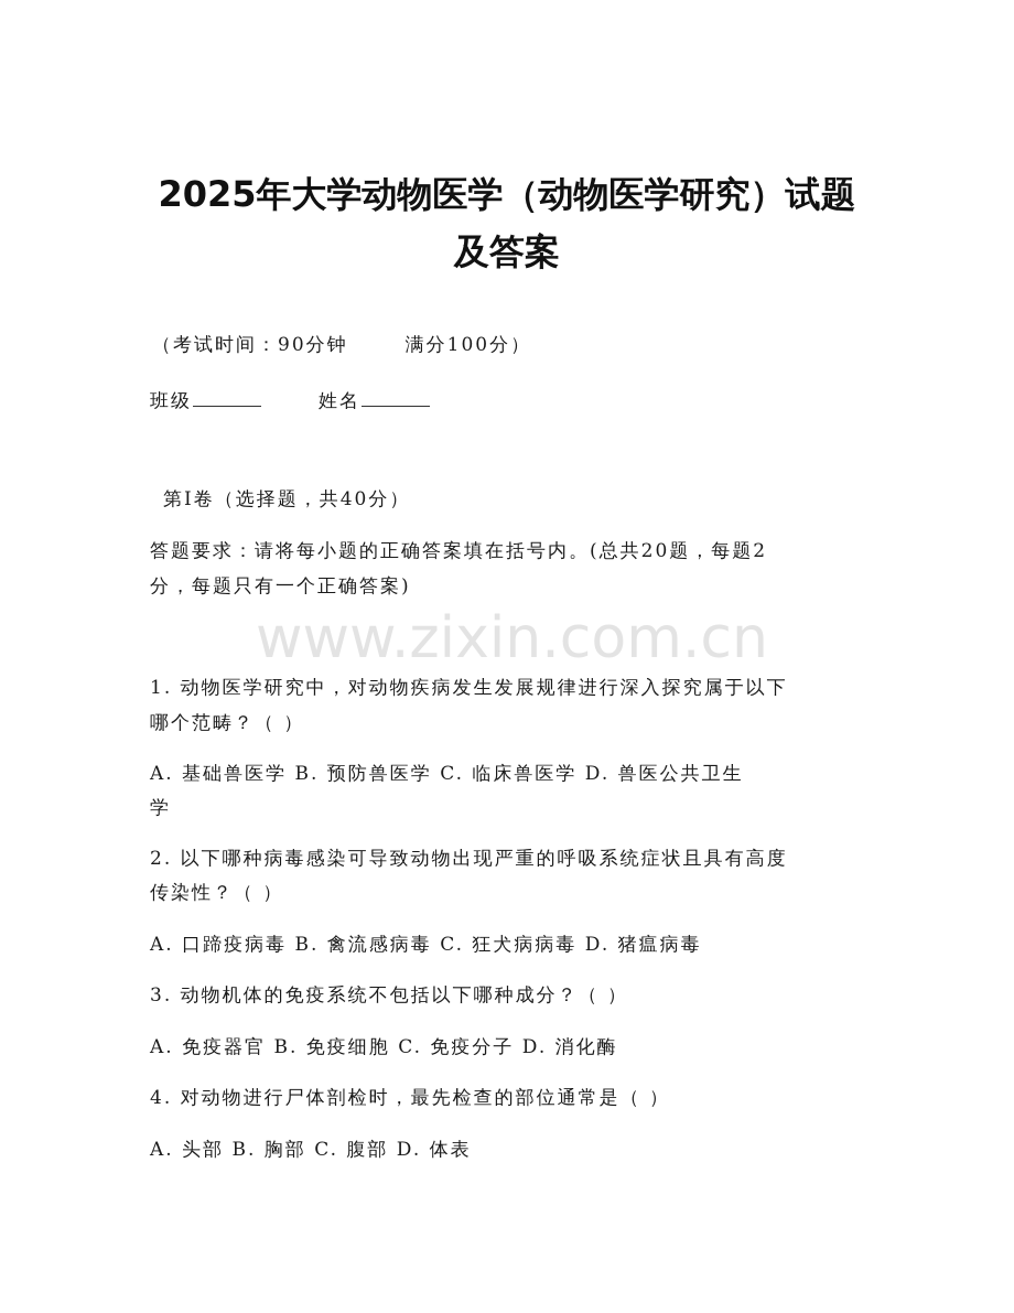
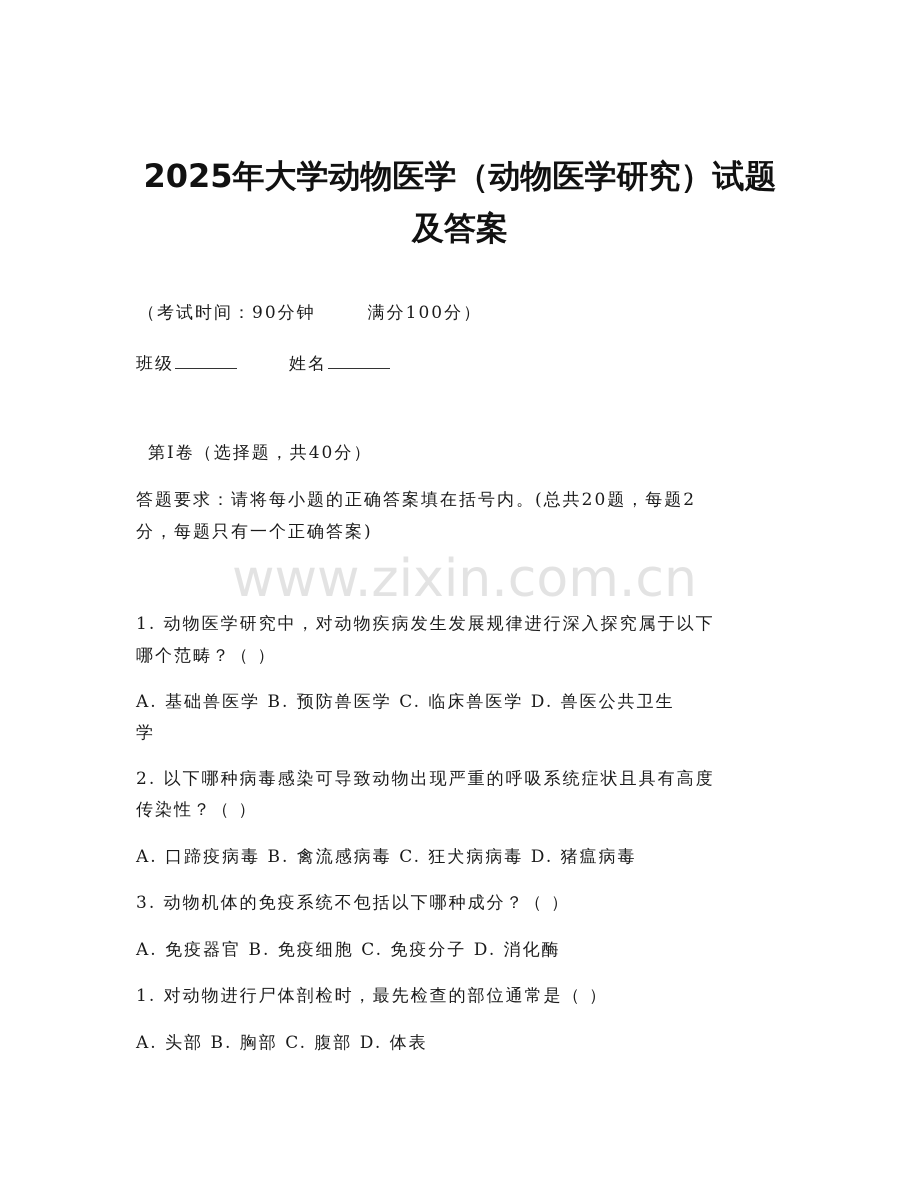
  2025年大学动物医学（动物医学研究）试题
  及答案
  （考试时间：90分钟 满分100分）
  班级 姓名
  第Ⅰ卷（选择题，共40分）
  答题要求：请将每小题的正确答案填在括号内。(总共20题，每题2
  分，每题只有一个正确答案)
  www.zixin.com.cn
  1. 动物医学研究中，对动物疾病发生发展规律进行深入探究属于以下
  哪个范畴？（ ）
  A. 基础兽医学 B. 预防兽医学 C. 临床兽医学 D. 兽医公共卫生
  学
  2. 以下哪种病毒感染可导致动物出现严重的呼吸系统症状且具有高度
  传染性？（ ）
  A. 口蹄疫病毒 B. 禽流感病毒 C. 狂犬病病毒 D. 猪瘟病毒
  3. 动物机体的免疫系统不包括以下哪种成分？（ ）
  A. 免疫器官 B. 免疫细胞 C. 免疫分子 D. 消化酶
- 4. 对动物进行尸体剖检时，最先检查的部位通常是（ ）
+ 1. 对动物进行尸体剖检时，最先检查的部位通常是（ ）
  A. 头部 B. 胸部 C. 腹部 D. 体表
